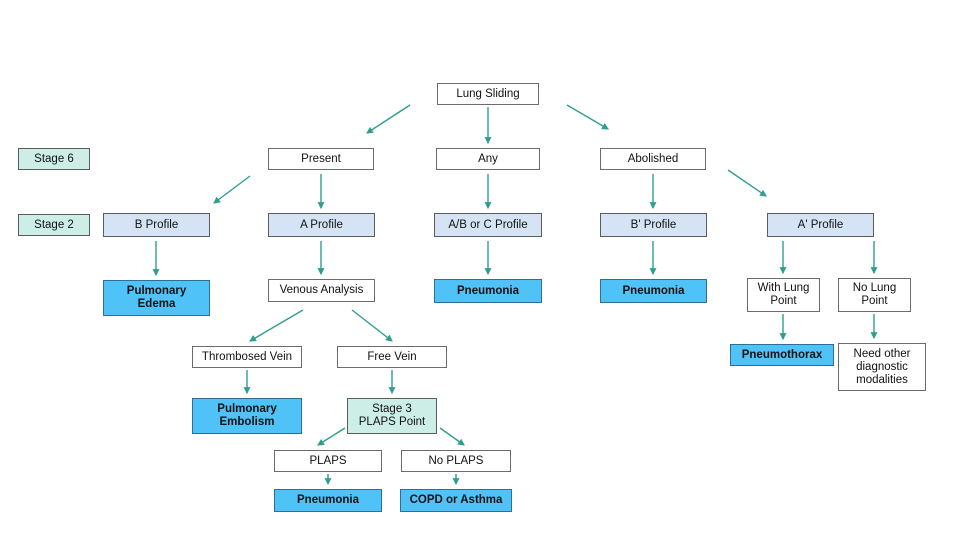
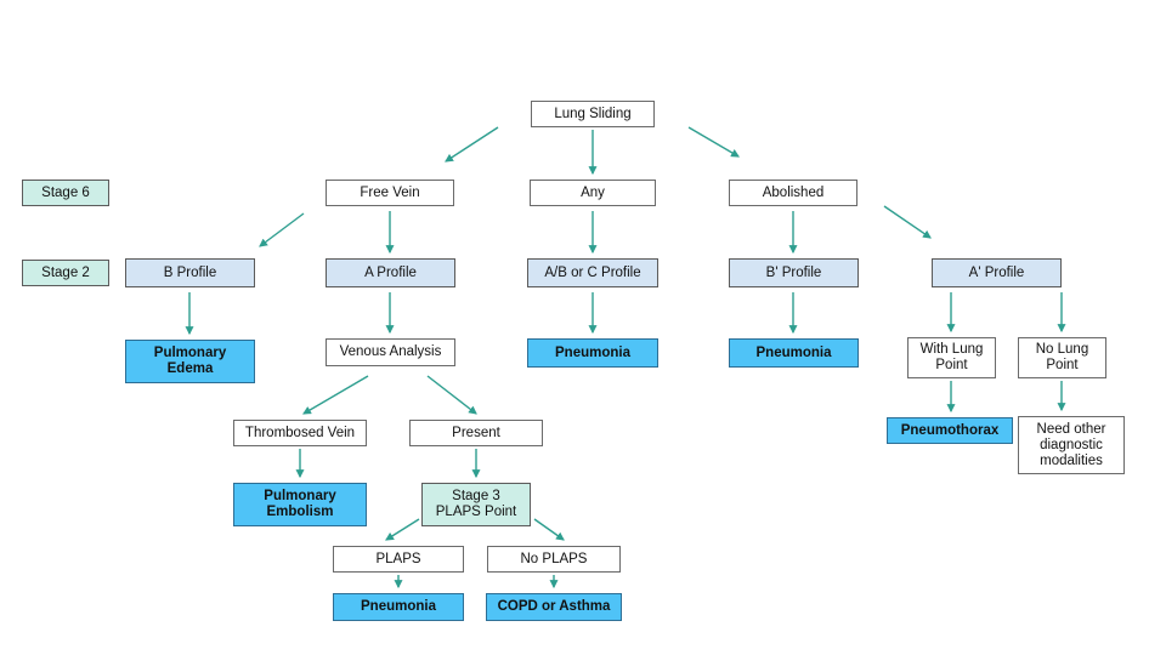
  Lung Sliding
  Stage 6
  Stage 2
- Present
+ Free Vein
  Any
  Abolished
  B Profile
  A Profile
  A/B or C Profile
  B' Profile
  A' Profile
  Pulmonary
  Edema
  Venous Analysis
  Pneumonia
  Pneumonia
  With Lung
  Point
  No Lung
  Point
  Thrombosed Vein
- Free Vein
+ Present
  Pneumothorax
  Need other
  diagnostic
  modalities
  Pulmonary
  Embolism
  Stage 3
  PLAPS Point
  PLAPS
  No PLAPS
  Pneumonia
  COPD or Asthma
